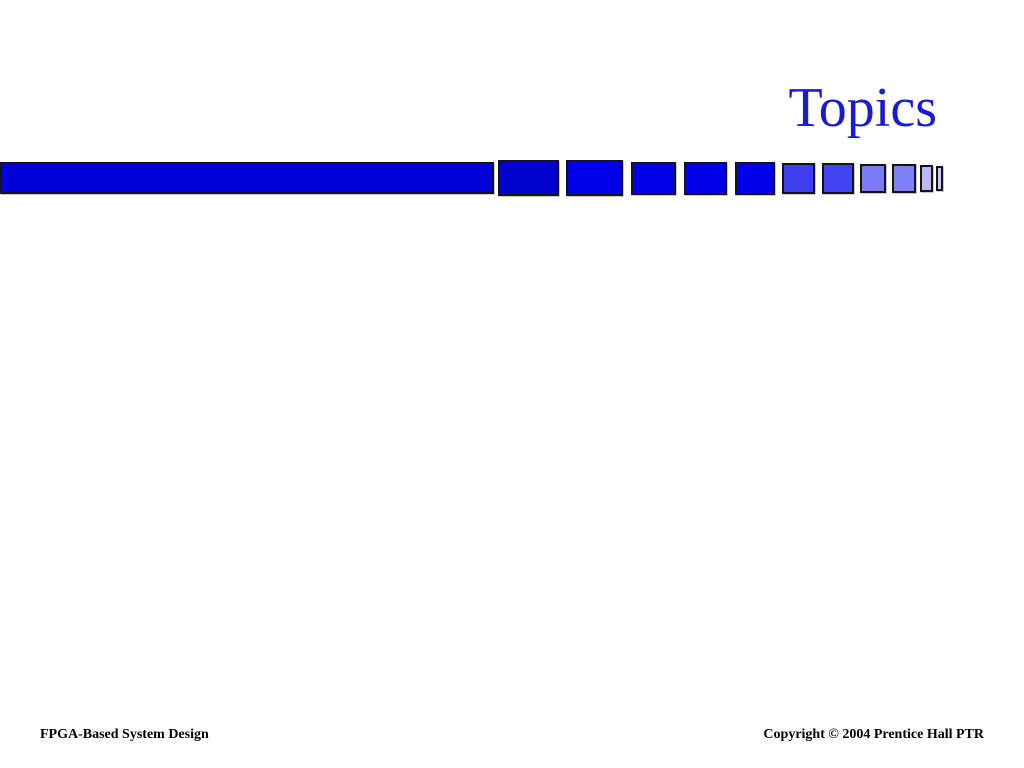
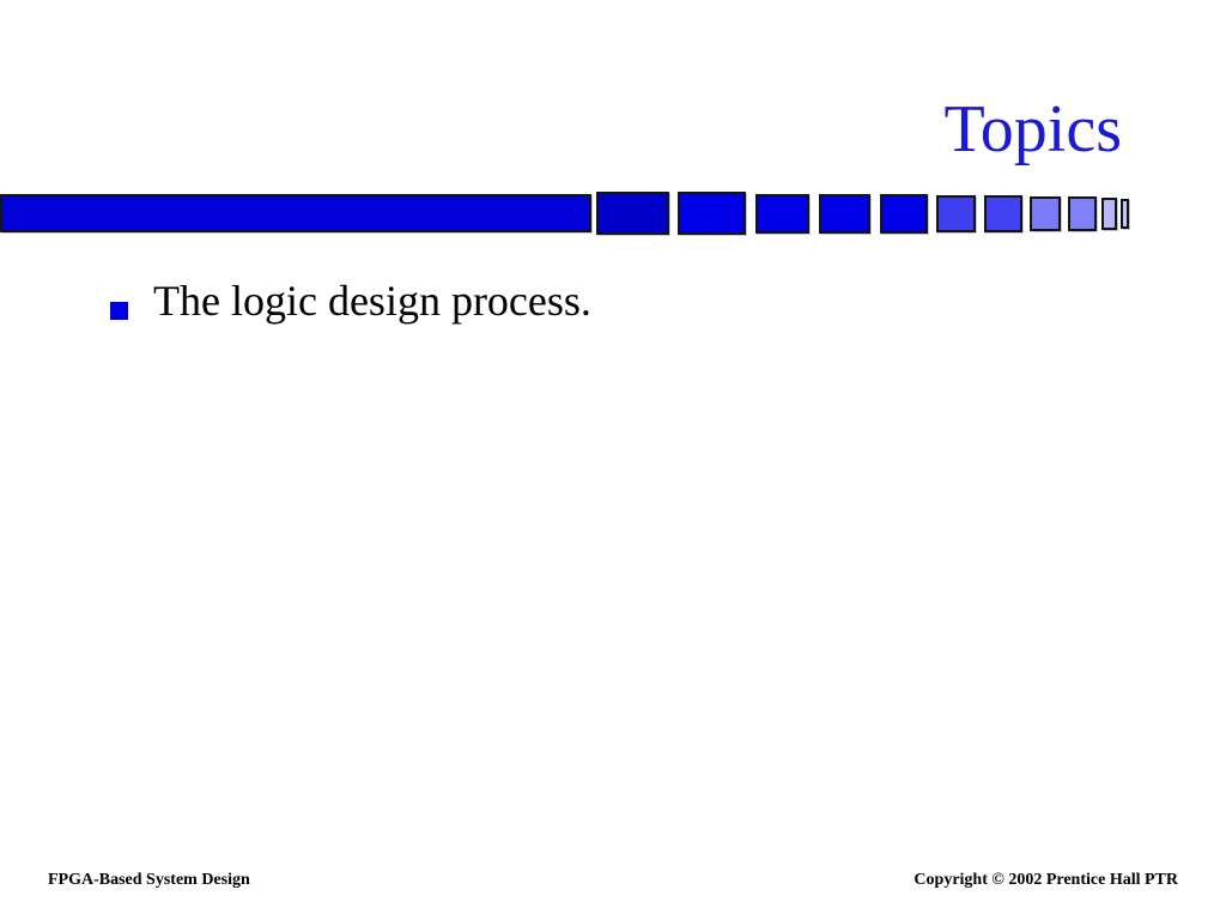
  Topics
+ The logic design process.
  FPGA-Based System Design
- Copyright © 2004 Prentice Hall PTR
+ Copyright © 2002 Prentice Hall PTR
